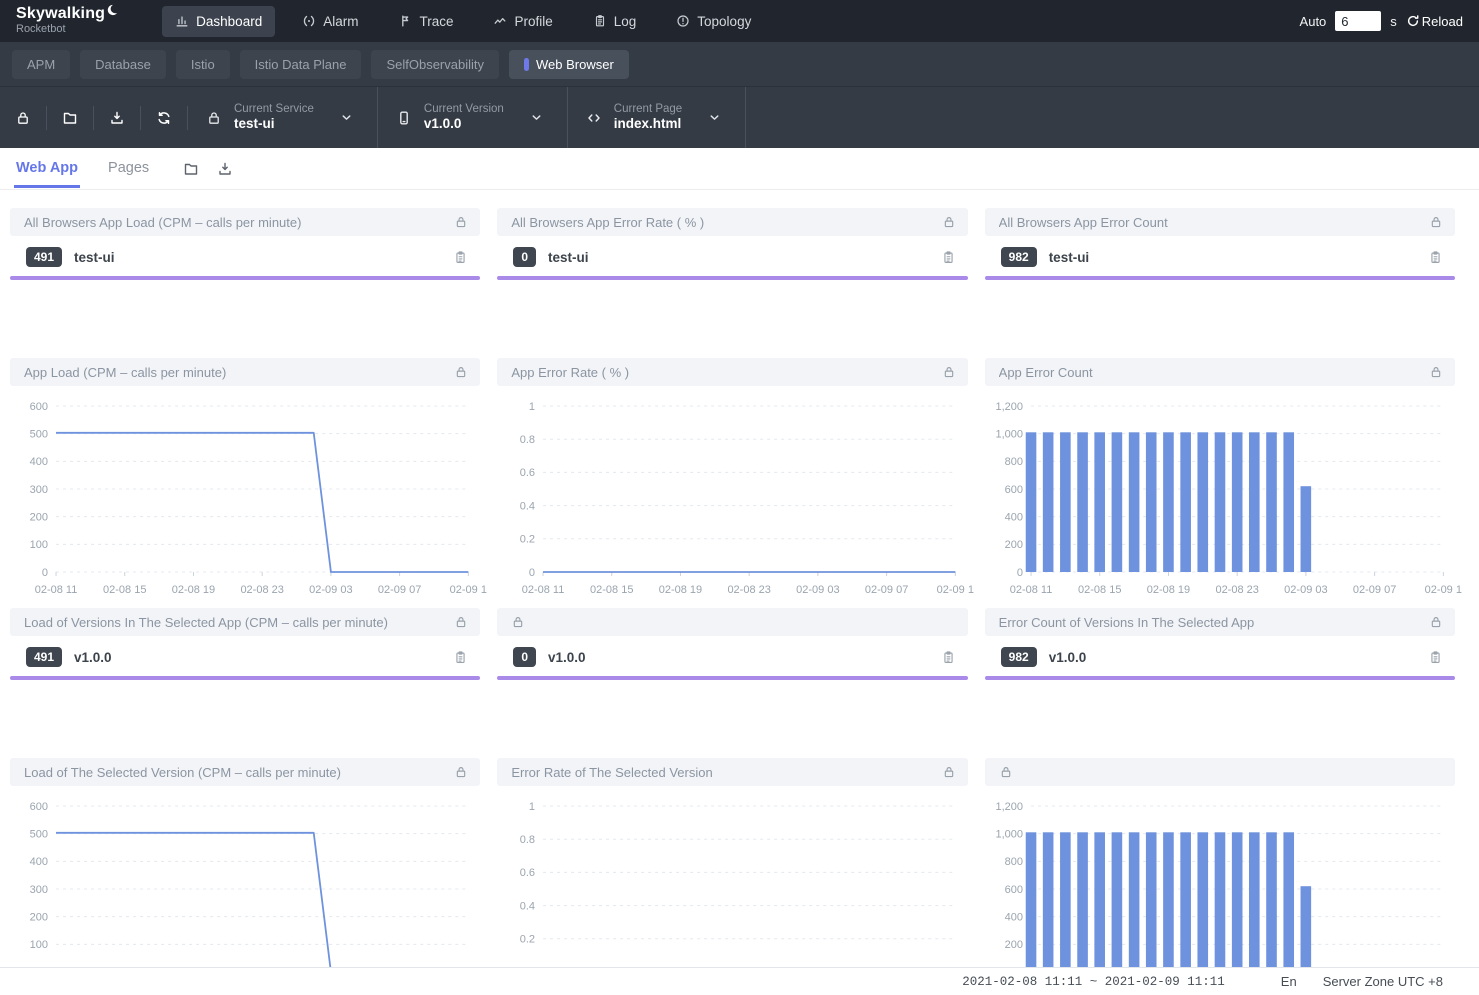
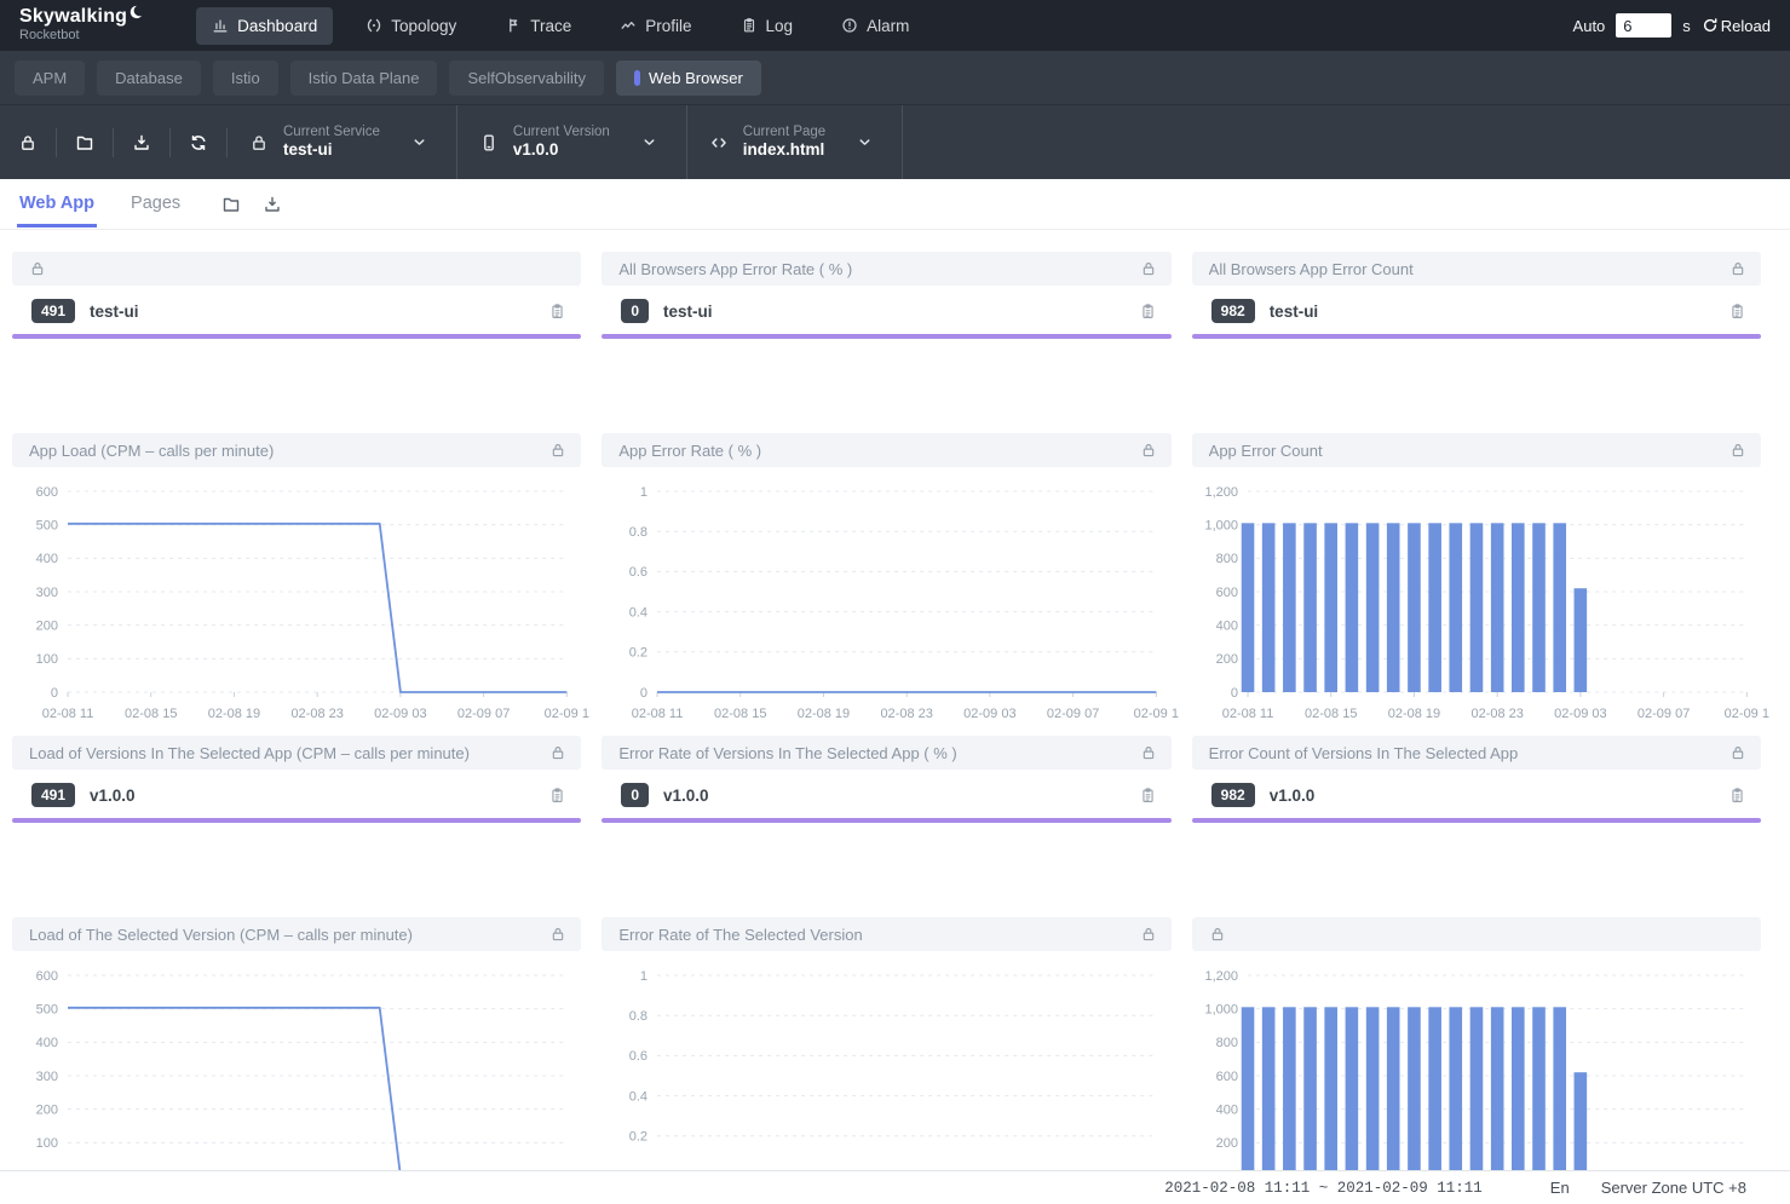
  Skywalking
  Rocketbot
  Dashboard
- Alarm
+ Topology
  Trace
  Profile
  Log
- Topology
+ Alarm
  Auto
  6
  s
  Reload
  APM
  Database
  Istio
  Istio Data Plane
  SelfObservability
  Web Browser
  Current Service
  test-ui
  Current Version
  v1.0.0
  Current Page
  index.html
  Web App
  Pages
- All Browsers App Load (CPM – calls per minute)
  491
  test-ui
  All Browsers App Error Rate ( % )
  0
  test-ui
  All Browsers App Error Count
  982
  test-ui
  App Load (CPM – calls per minute)
  0
  100
  200
  300
  400
  500
  600
  02-08 11
  02-08 15
  02-08 19
  02-08 23
  02-09 03
  02-09 07
  02-09 1
  App Error Rate ( % )
  0
  0.2
  0.4
  0.6
  0.8
  1
  02-08 11
  02-08 15
  02-08 19
  02-08 23
  02-09 03
  02-09 07
  02-09 1
  App Error Count
  0
  200
  400
  600
  800
  1,000
  1,200
  02-08 11
  02-08 15
  02-08 19
  02-08 23
  02-09 03
  02-09 07
  02-09 1
  Load of Versions In The Selected App (CPM – calls per minute)
  491
  v1.0.0
+ Error Rate of Versions In The Selected App ( % )
  0
  v1.0.0
  Error Count of Versions In The Selected App
  982
  v1.0.0
  Load of The Selected Version (CPM – calls per minute)
  100
  200
  300
  400
  500
  600
  Error Rate of The Selected Version
  0.2
  0.4
  0.6
  0.8
  1
  200
  400
  600
  800
  1,000
  1,200
  2021-02-08 11:11 ~ 2021-02-09 11:11
  En
  Server Zone UTC +8
